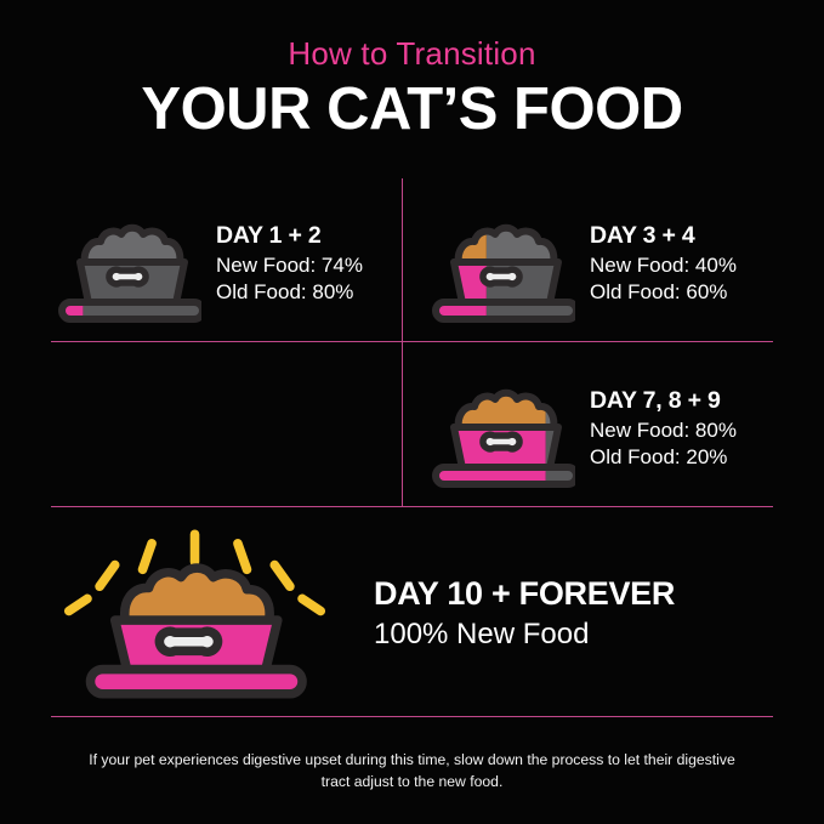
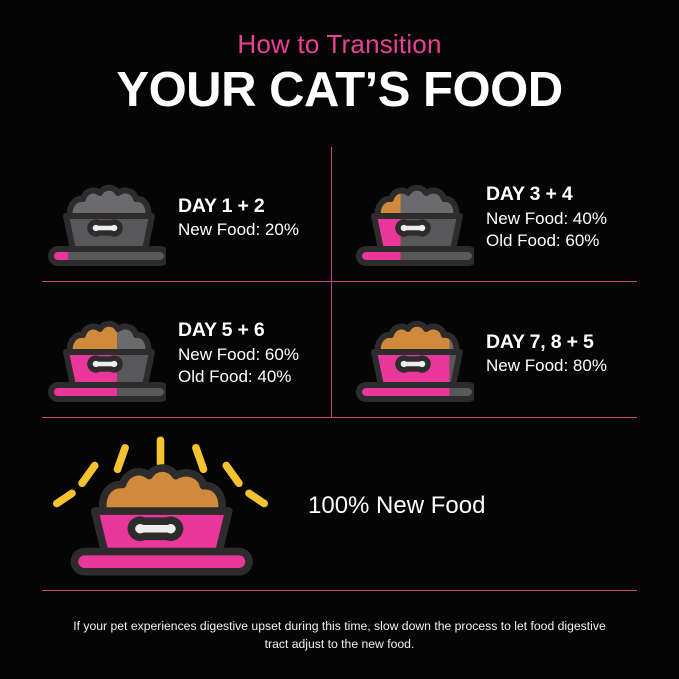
  How to Transition
  YOUR CAT’S FOOD
  DAY 1 + 2
- New Food: 74%
+ New Food: 20%
- Old Food: 80%
  DAY 3 + 4
  New Food: 40%
  Old Food: 60%
+ DAY 5 + 6
+ New Food: 60%
+ Old Food: 40%
- DAY 7, 8 + 9
+ DAY 7, 8 + 5
  New Food: 80%
- Old Food: 20%
- DAY 10 + FOREVER
  100% New Food
- If your pet experiences digestive upset during this time, slow down the process to let their digestive tract adjust to the new food.
+ If your pet experiences digestive upset during this time, slow down the process to let food digestive tract adjust to the new food.
